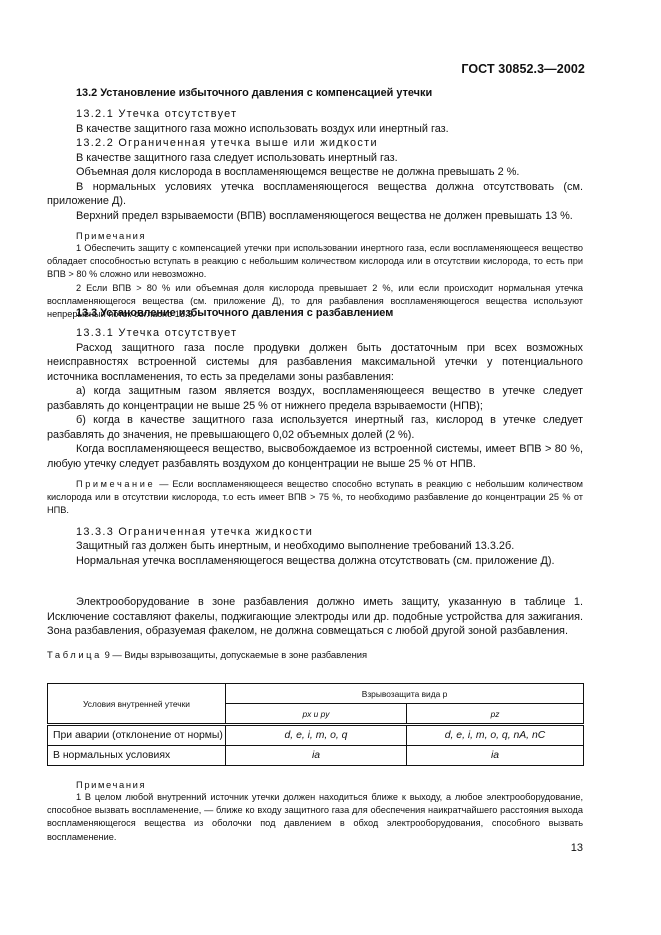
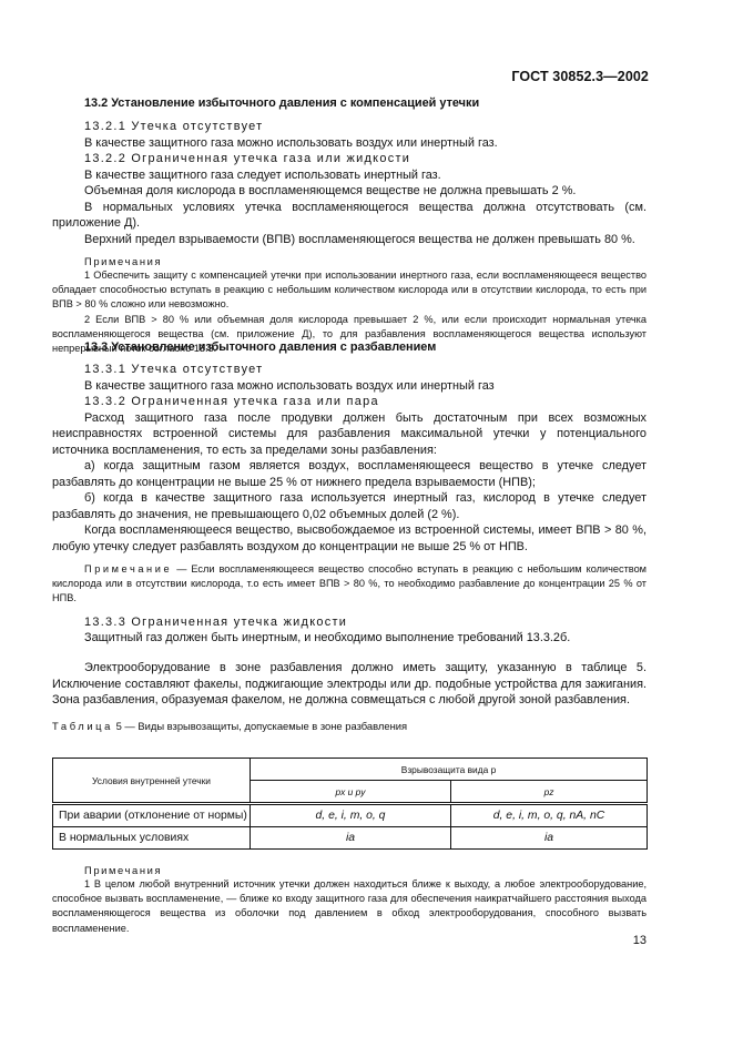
  ГОСТ 30852.3—2002
  13.2 Установление избыточного давления с компенсацией утечки
  13.2.1 Утечка отсутствует
  В качестве защитного газа можно использовать воздух или инертный газ.
- 13.2.2 Ограниченная утечка выше или жидкости
+ 13.2.2 Ограниченная утечка газа или жидкости
  В качестве защитного газа следует использовать инертный газ.
  Объемная доля кислорода в воспламеняющемся веществе не должна превышать 2 %.
  В нормальных условиях утечка воспламеняющегося вещества должна отсутствовать (см. приложение Д).
- Верхний предел взрываемости (ВПВ) воспламеняющегося вещества не должен превышать 13 %.
+ Верхний предел взрываемости (ВПВ) воспламеняющегося вещества не должен превышать 80 %.
  Примечания
  1 Обеспечить защиту с компенсацией утечки при использовании инертного газа, если воспламеняющееся вещество обладает способностью вступать в реакцию с небольшим количеством кислорода или в отсутствии кислорода, то есть при ВПВ > 80 % сложно или невозможно.
  2 Если ВПВ > 80 % или объемная доля кислорода превышает 2 %, или если происходит нормальная утечка воспламеняющегося вещества (см. приложение Д), то для разбавления воспламеняющегося вещества используют непрерывный поток согласно 13.3.
  13.3 Установление избыточного давления с разбавлением
  13.3.1 Утечка отсутствует
+ В качестве защитного газа можно использовать воздух или инертный газ
+ 13.3.2 Ограниченная утечка газа или пара
  Расход защитного газа после продувки должен быть достаточным при всех возможных неисправностях встроенной системы для разбавления максимальной утечки у потенциального источника воспламенения, то есть за пределами зоны разбавления:
  а) когда защитным газом является воздух, воспламеняющееся вещество в утечке следует разбавлять до концентрации не выше 25 % от нижнего предела взрываемости (НПВ);
  б) когда в качестве защитного газа используется инертный газ, кислород в утечке следует разбавлять до значения, не превышающего 0,02 объемных долей (2 %).
  Когда воспламеняющееся вещество, высвобождаемое из встроенной системы, имеет ВПВ > 80 %, любую утечку следует разбавлять воздухом до концентрации не выше 25 % от НПВ.
- Примечание — Если воспламеняющееся вещество способно вступать в реакцию с небольшим количеством кислорода или в отсутствии кислорода, т.о есть имеет ВПВ > 75 %, то необходимо разбавление до концентрации 25 % от НПВ.
+ Примечание — Если воспламеняющееся вещество способно вступать в реакцию с небольшим количеством кислорода или в отсутствии кислорода, т.о есть имеет ВПВ > 80 %, то необходимо разбавление до концентрации 25 % от НПВ.
  13.3.3 Ограниченная утечка жидкости
  Защитный газ должен быть инертным, и необходимо выполнение требований 13.3.2б.
- Нормальная утечка воспламеняющегося вещества должна отсутствовать (см. приложение Д).
- Электрооборудование в зоне разбавления должно иметь защиту, указанную в таблице 1. Исключение составляют факелы, поджигающие электроды или др. подобные устройства для зажигания. Зона разбавления, образуемая факелом, не должна совмещаться с любой другой зоной разбавления.
+ Электрооборудование в зоне разбавления должно иметь защиту, указанную в таблице 5. Исключение составляют факелы, поджигающие электроды или др. подобные устройства для зажигания. Зона разбавления, образуемая факелом, не должна совмещаться с любой другой зоной разбавления.
- Таблица 9 — Виды взрывозащиты, допускаемые в зоне разбавления
+ Таблица 5 — Виды взрывозащиты, допускаемые в зоне разбавления
  Условия внутренней утечки	Взрывозащита вида p
  px и py	pz
  При аварии (отклонение от нормы)	d, e, i, m, o, q	d, e, i, m, o, q, nA, nC
  В нормальных условиях	ia	ia
  Примечания
  1 В целом любой внутренний источник утечки должен находиться ближе к выходу, а любое электрооборудование, способное вызвать воспламенение, — ближе ко входу защитного газа для обеспечения наикратчайшего расстояния выхода воспламеняющегося вещества из оболочки под давлением в обход электрооборудования, способного вызвать воспламенение.
  13
